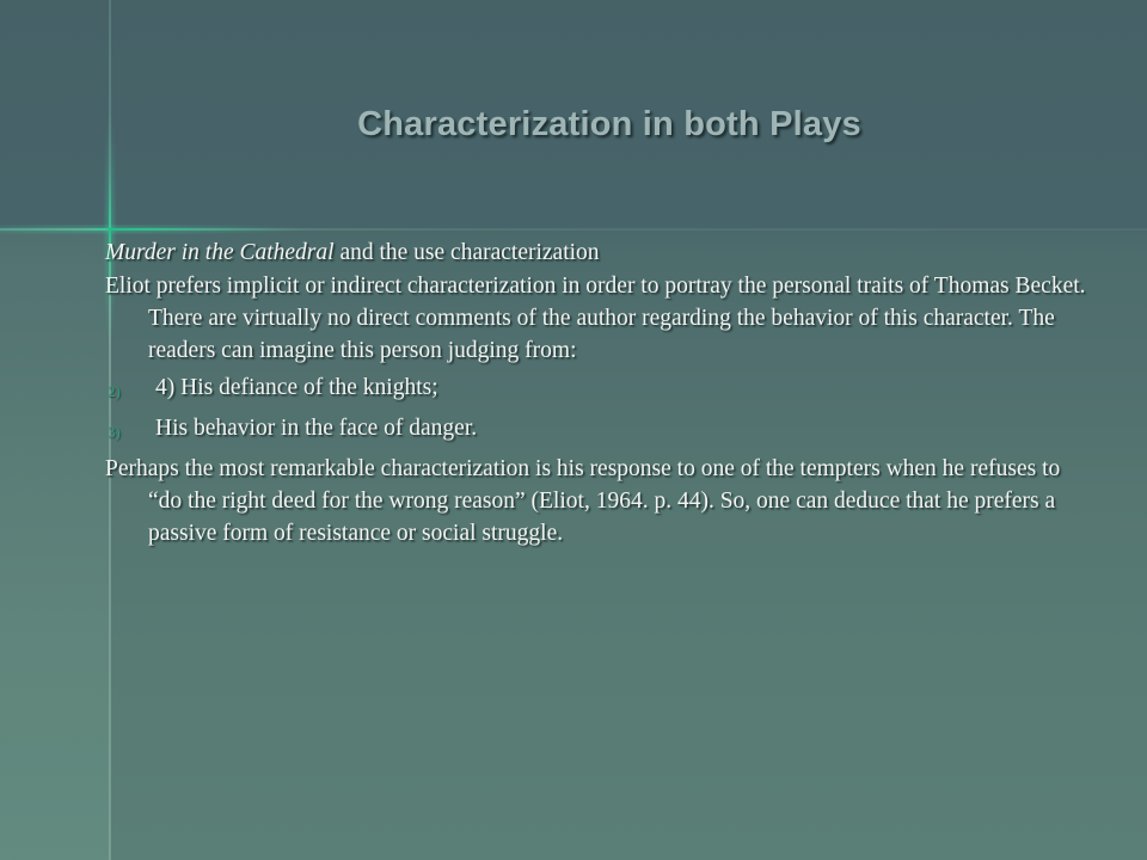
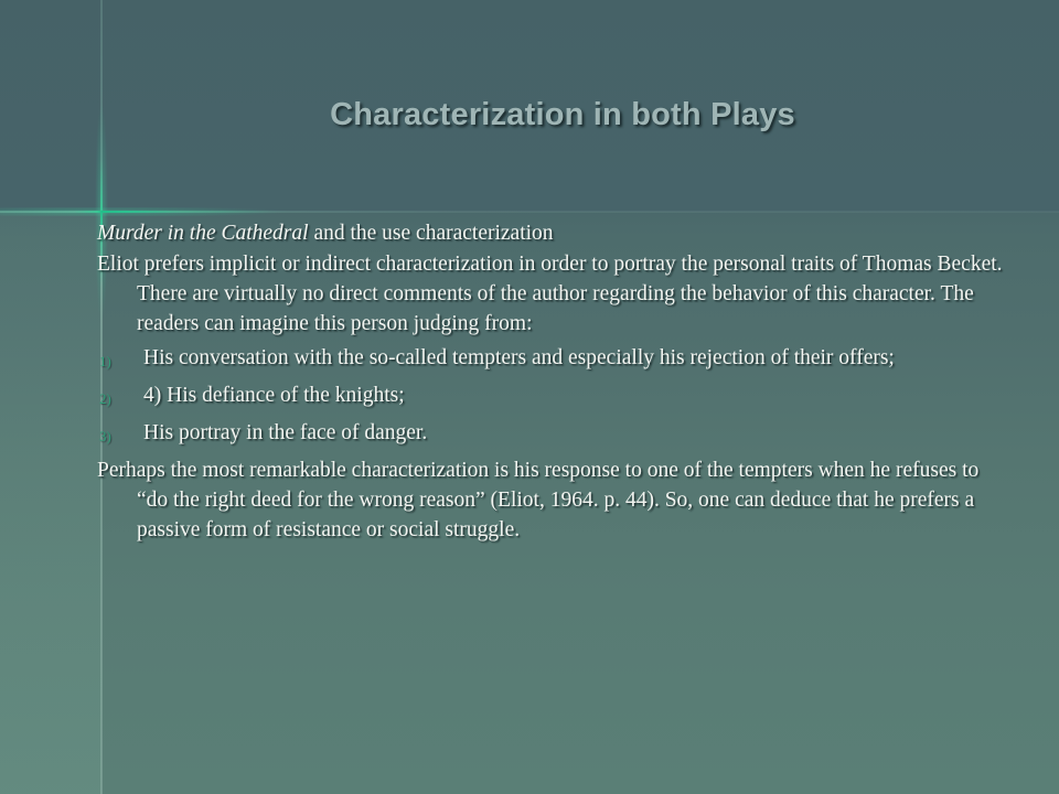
  Characterization in both Plays
  Murder in the Cathedral and the use characterization
  Eliot prefers implicit or indirect characterization in order to portray the personal traits of Thomas Becket. There are virtually no direct comments of the author regarding the behavior of this character. The readers can imagine this person judging from:
+ 1)
+ His conversation with the so-called tempters and especially his rejection of their offers;
  2)
  4) His defiance of the knights;
  3)
- His behavior in the face of danger.
+ His portray in the face of danger.
  Perhaps the most remarkable characterization is his response to one of the tempters when he refuses to “do the right deed for the wrong reason” (Eliot, 1964. p. 44). So, one can deduce that he prefers a passive form of resistance or social struggle.
